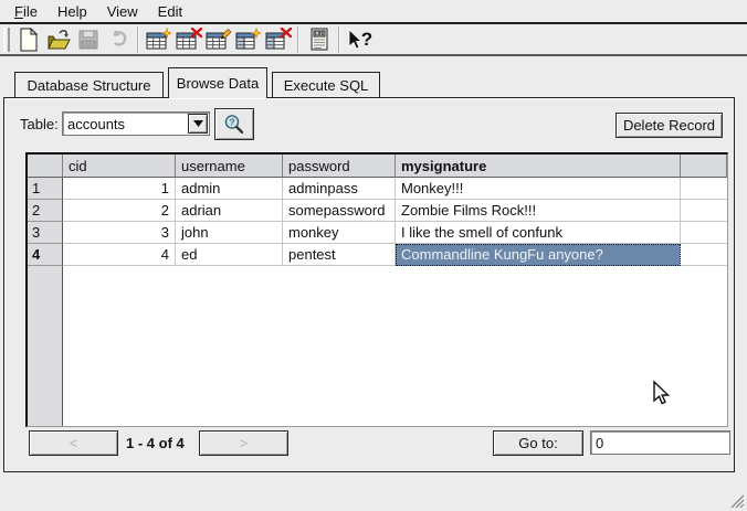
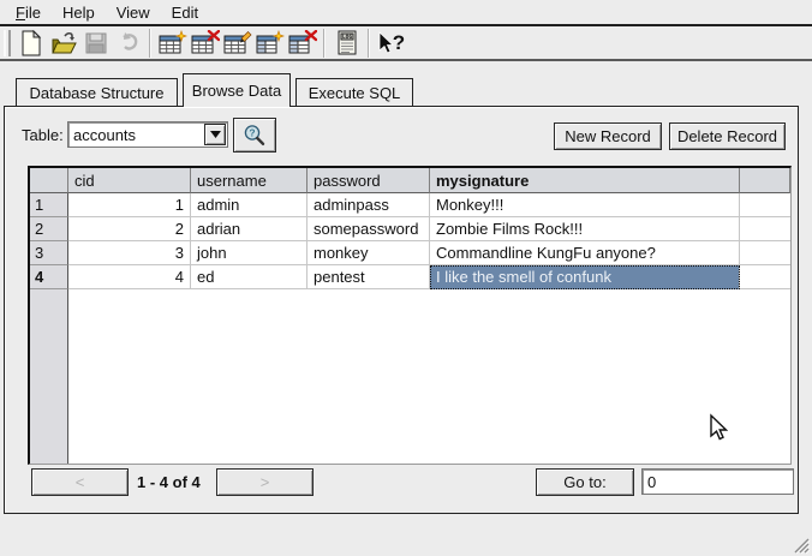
  File
  Help
  View
  Edit
  ?
  Database Structure
  Browse Data
  Execute SQL
  Table:
  accounts
  ?
+ New Record
  Delete Record
  cid
  username
  password
  mysignature
  1
  1
  admin
  adminpass
  Monkey!!!
  2
  2
  adrian
  somepassword
  Zombie Films Rock!!!
  3
  3
  john
  monkey
- I like the smell of confunk
+ Commandline KungFu anyone?
  4
  4
  ed
  pentest
- Commandline KungFu anyone?
+ I like the smell of confunk
  <
  1 - 4 of 4
  >
  Go to:
  0
